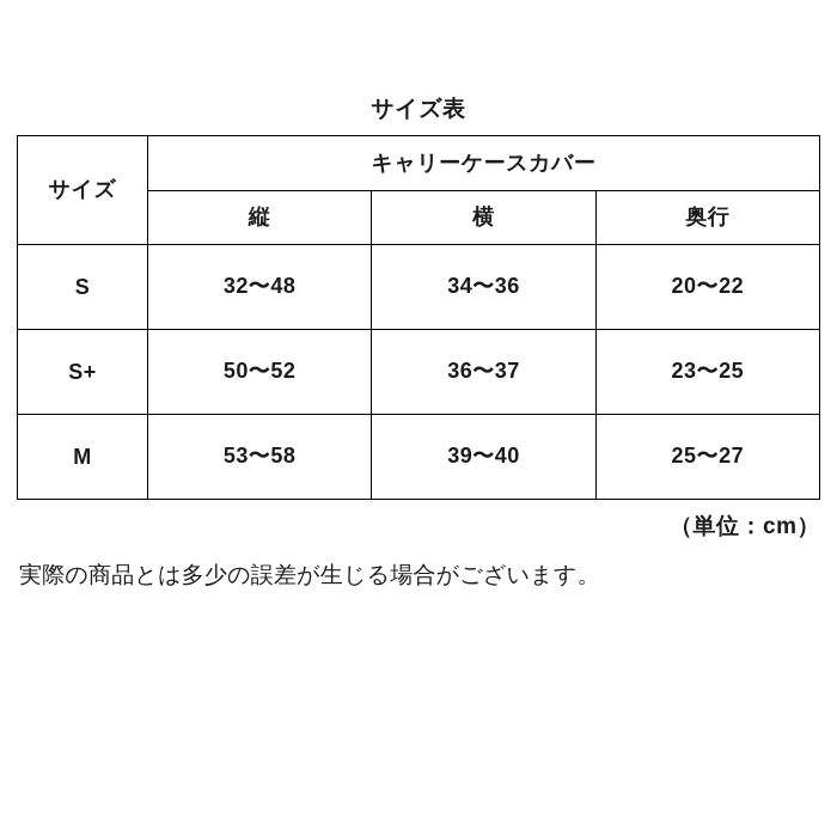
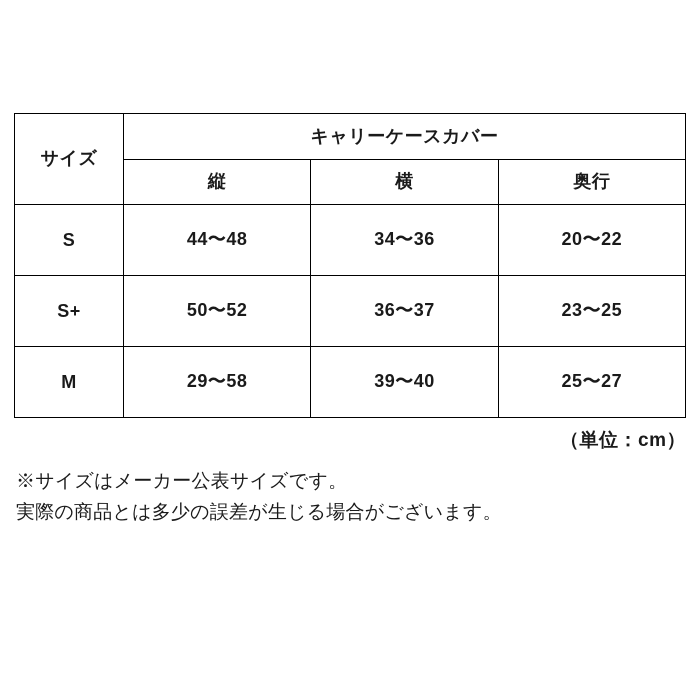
- サイズ表
  サイズ	キャリーケースカバー
  縦	横	奥行
- S	32〜48	34〜36	20〜22
+ S	44〜48	34〜36	20〜22
  S+	50〜52	36〜37	23〜25
- M	53〜58	39〜40	25〜27
+ M	29〜58	39〜40	25〜27
  （単位：cm）
+ ※サイズはメーカー公表サイズです。
  実際の商品とは多少の誤差が生じる場合がございます。
